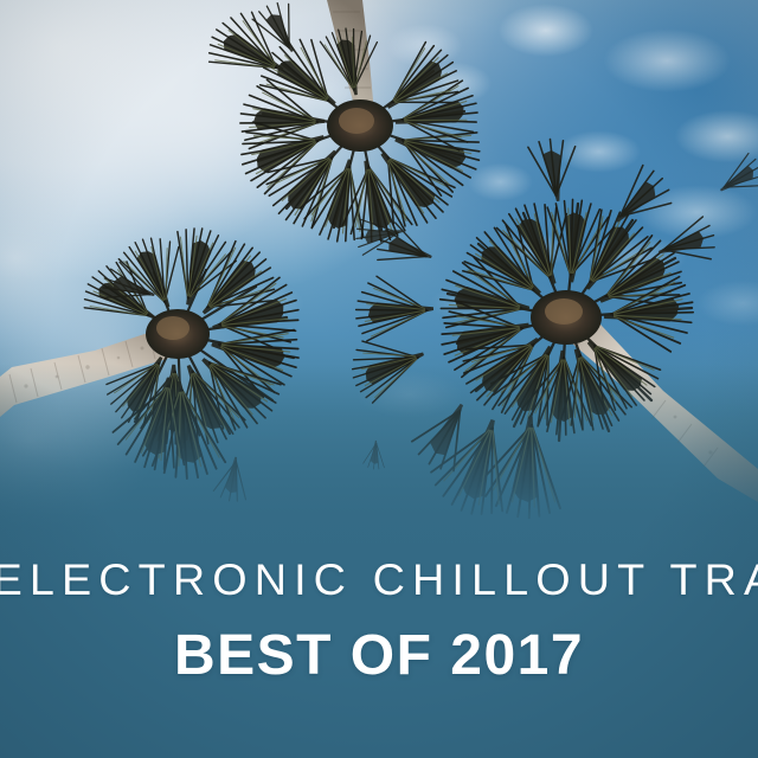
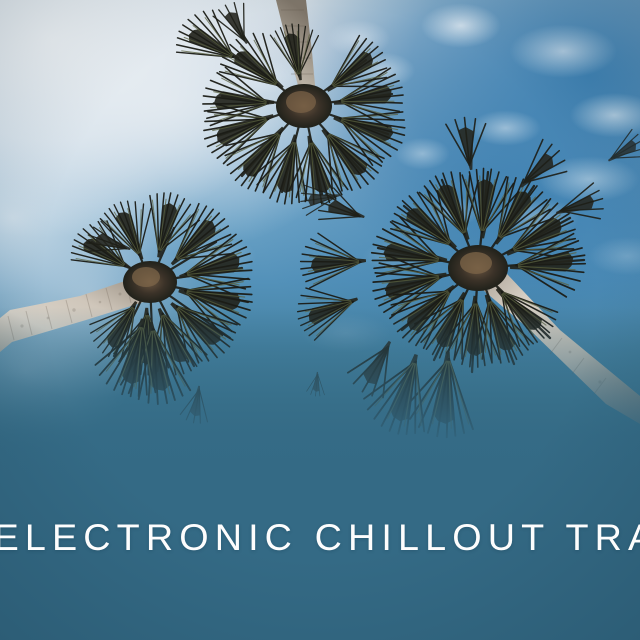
  ELECTRONIC CHILLOUT TR
- BEST OF 2017
